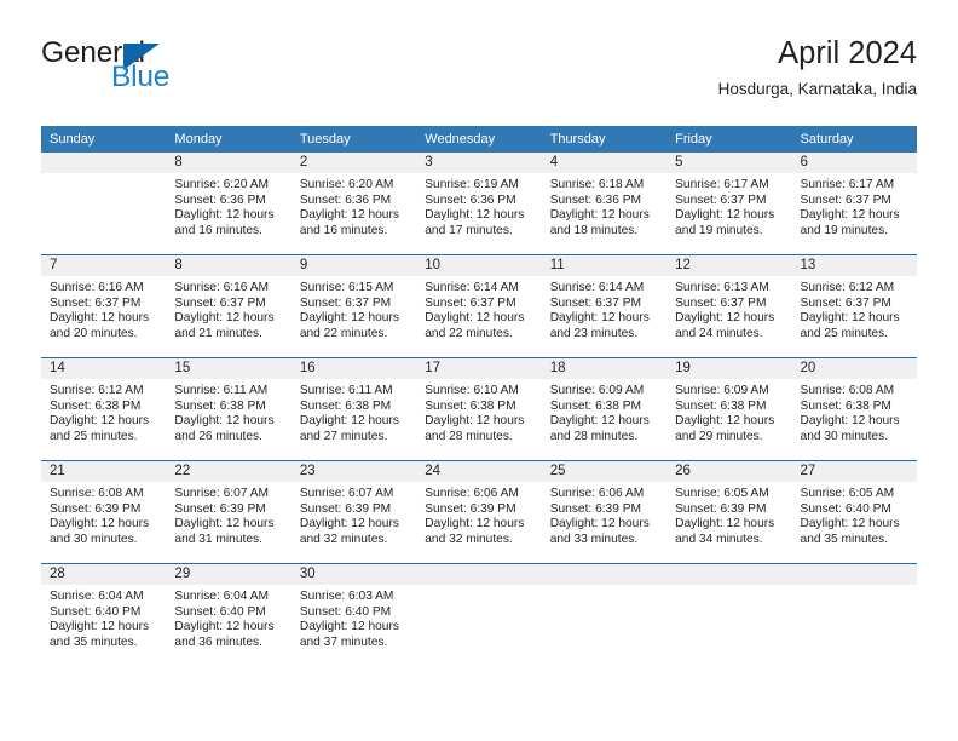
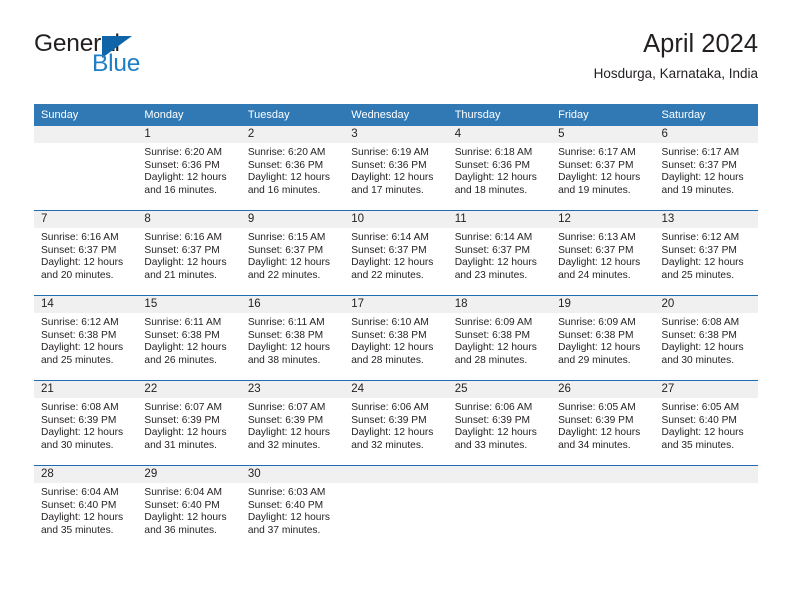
  General
  Blue
  April 2024
  Hosdurga, Karnataka, India
  Sunday	Monday	Tuesday	Wednesday	Thursday	Friday	Saturday
- 	8Sunrise: 6:20 AMSunset: 6:36 PMDaylight: 12 hoursand 16 minutes.	2Sunrise: 6:20 AMSunset: 6:36 PMDaylight: 12 hoursand 16 minutes.	3Sunrise: 6:19 AMSunset: 6:36 PMDaylight: 12 hoursand 17 minutes.	4Sunrise: 6:18 AMSunset: 6:36 PMDaylight: 12 hoursand 18 minutes.	5Sunrise: 6:17 AMSunset: 6:37 PMDaylight: 12 hoursand 19 minutes.	6Sunrise: 6:17 AMSunset: 6:37 PMDaylight: 12 hoursand 19 minutes.
+ 	1Sunrise: 6:20 AMSunset: 6:36 PMDaylight: 12 hoursand 16 minutes.	2Sunrise: 6:20 AMSunset: 6:36 PMDaylight: 12 hoursand 16 minutes.	3Sunrise: 6:19 AMSunset: 6:36 PMDaylight: 12 hoursand 17 minutes.	4Sunrise: 6:18 AMSunset: 6:36 PMDaylight: 12 hoursand 18 minutes.	5Sunrise: 6:17 AMSunset: 6:37 PMDaylight: 12 hoursand 19 minutes.	6Sunrise: 6:17 AMSunset: 6:37 PMDaylight: 12 hoursand 19 minutes.
  7Sunrise: 6:16 AMSunset: 6:37 PMDaylight: 12 hoursand 20 minutes.	8Sunrise: 6:16 AMSunset: 6:37 PMDaylight: 12 hoursand 21 minutes.	9Sunrise: 6:15 AMSunset: 6:37 PMDaylight: 12 hoursand 22 minutes.	10Sunrise: 6:14 AMSunset: 6:37 PMDaylight: 12 hoursand 22 minutes.	11Sunrise: 6:14 AMSunset: 6:37 PMDaylight: 12 hoursand 23 minutes.	12Sunrise: 6:13 AMSunset: 6:37 PMDaylight: 12 hoursand 24 minutes.	13Sunrise: 6:12 AMSunset: 6:37 PMDaylight: 12 hoursand 25 minutes.
- 14Sunrise: 6:12 AMSunset: 6:38 PMDaylight: 12 hoursand 25 minutes.	15Sunrise: 6:11 AMSunset: 6:38 PMDaylight: 12 hoursand 26 minutes.	16Sunrise: 6:11 AMSunset: 6:38 PMDaylight: 12 hoursand 27 minutes.	17Sunrise: 6:10 AMSunset: 6:38 PMDaylight: 12 hoursand 28 minutes.	18Sunrise: 6:09 AMSunset: 6:38 PMDaylight: 12 hoursand 28 minutes.	19Sunrise: 6:09 AMSunset: 6:38 PMDaylight: 12 hoursand 29 minutes.	20Sunrise: 6:08 AMSunset: 6:38 PMDaylight: 12 hoursand 30 minutes.
+ 14Sunrise: 6:12 AMSunset: 6:38 PMDaylight: 12 hoursand 25 minutes.	15Sunrise: 6:11 AMSunset: 6:38 PMDaylight: 12 hoursand 26 minutes.	16Sunrise: 6:11 AMSunset: 6:38 PMDaylight: 12 hoursand 38 minutes.	17Sunrise: 6:10 AMSunset: 6:38 PMDaylight: 12 hoursand 28 minutes.	18Sunrise: 6:09 AMSunset: 6:38 PMDaylight: 12 hoursand 28 minutes.	19Sunrise: 6:09 AMSunset: 6:38 PMDaylight: 12 hoursand 29 minutes.	20Sunrise: 6:08 AMSunset: 6:38 PMDaylight: 12 hoursand 30 minutes.
  21Sunrise: 6:08 AMSunset: 6:39 PMDaylight: 12 hoursand 30 minutes.	22Sunrise: 6:07 AMSunset: 6:39 PMDaylight: 12 hoursand 31 minutes.	23Sunrise: 6:07 AMSunset: 6:39 PMDaylight: 12 hoursand 32 minutes.	24Sunrise: 6:06 AMSunset: 6:39 PMDaylight: 12 hoursand 32 minutes.	25Sunrise: 6:06 AMSunset: 6:39 PMDaylight: 12 hoursand 33 minutes.	26Sunrise: 6:05 AMSunset: 6:39 PMDaylight: 12 hoursand 34 minutes.	27Sunrise: 6:05 AMSunset: 6:40 PMDaylight: 12 hoursand 35 minutes.
  28Sunrise: 6:04 AMSunset: 6:40 PMDaylight: 12 hoursand 35 minutes.	29Sunrise: 6:04 AMSunset: 6:40 PMDaylight: 12 hoursand 36 minutes.	30Sunrise: 6:03 AMSunset: 6:40 PMDaylight: 12 hoursand 37 minutes.
